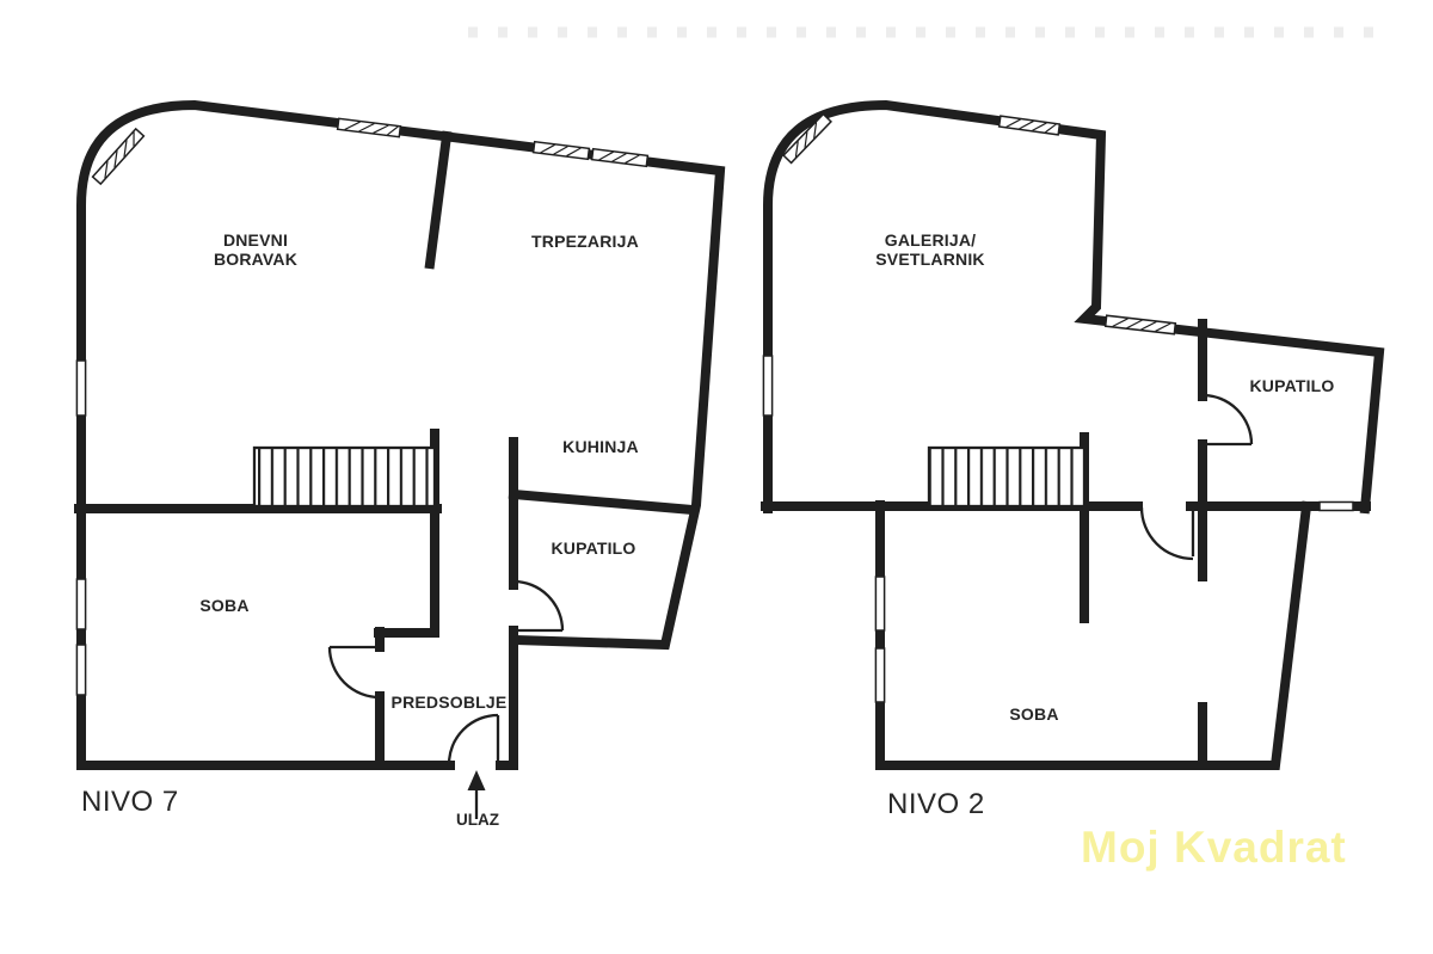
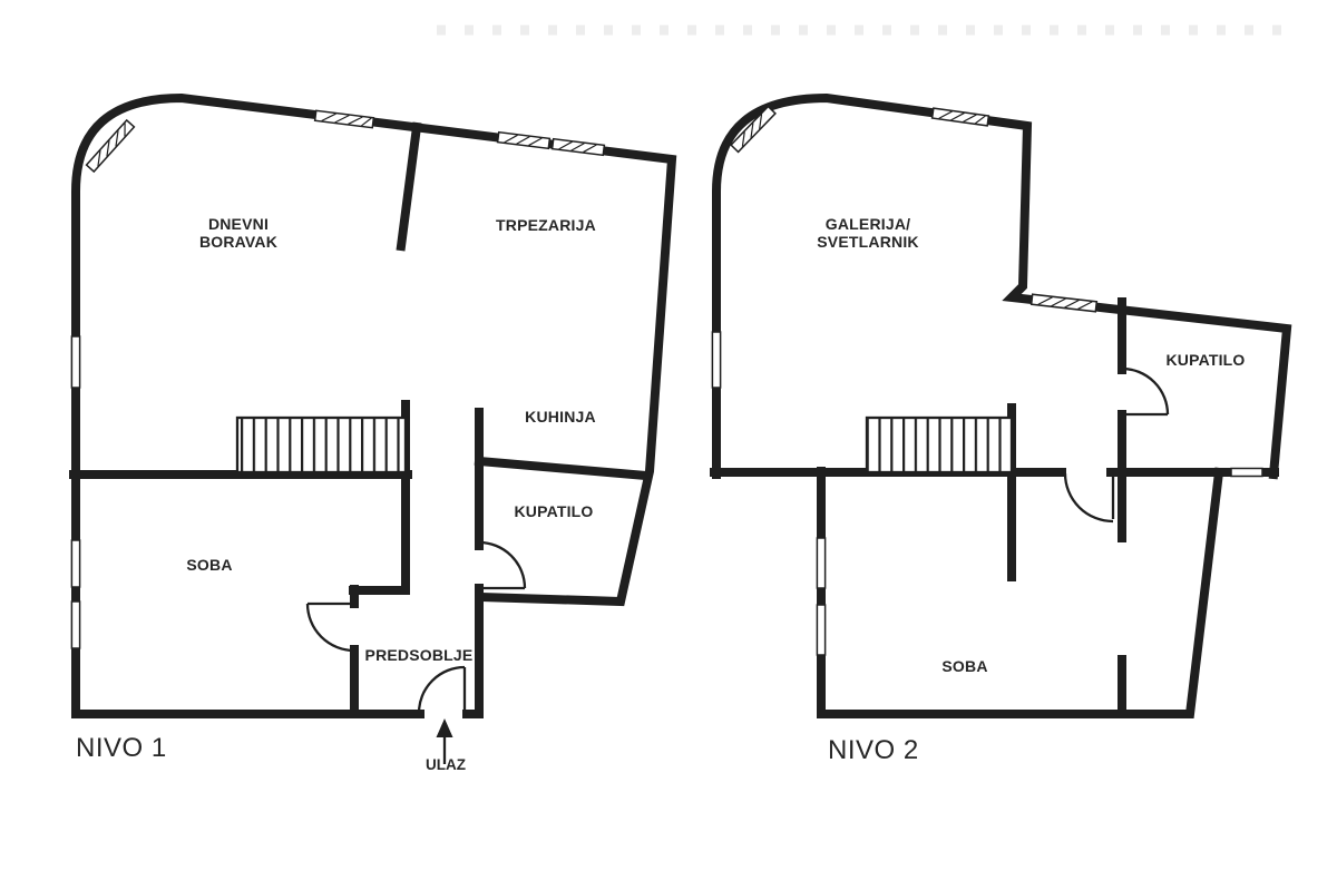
  DNEVNI
  BORAVAK
  TRPEZARIJA
  KUHINJA
  KUPATILO
  SOBA
  PREDSOBLJE
- NIVO 7
+ NIVO 1
  ULAZ
  GALERIJA/
  SVETLARNIK
  KUPATILO
  SOBA
  NIVO 2
- Moj Kvadrat
